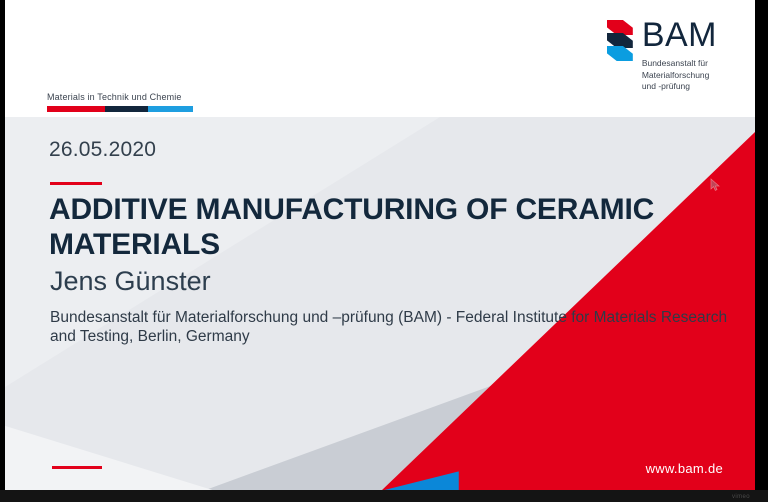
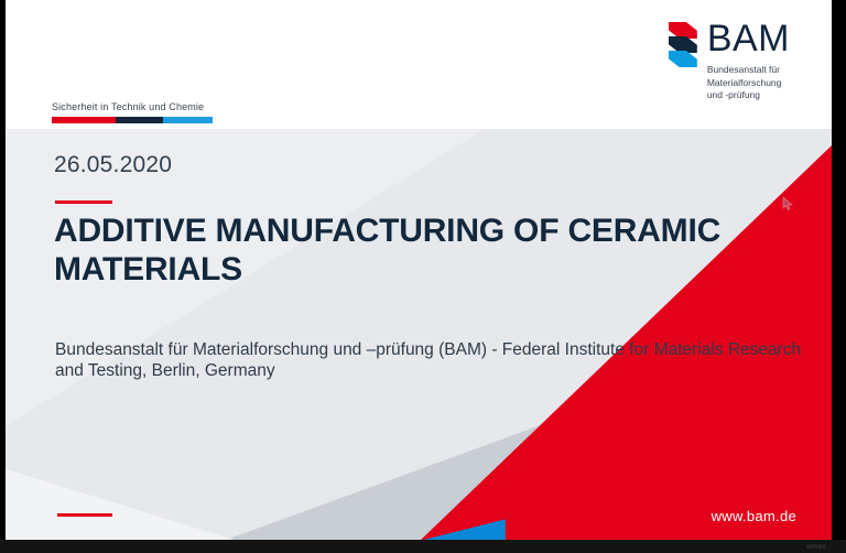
  BAM
  Bundesanstalt für
  Materialforschung
  und -prüfung
- Materials in Technik und Chemie
+ Sicherheit in Technik und Chemie
  26.05.2020
  ADDITIVE MANUFACTURING OF CERAMIC MATERIALS
- Jens Günster
  Bundesanstalt für Materialforschung und –prüfung (BAM) - Federal Institute for Materials Research and Testing, Berlin, Germany
  www.bam.de
